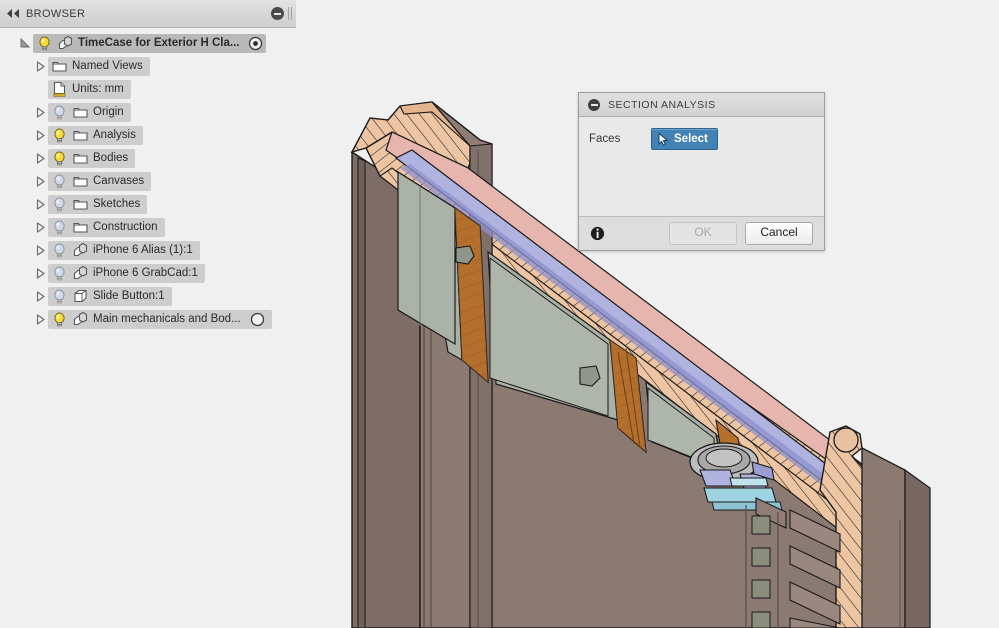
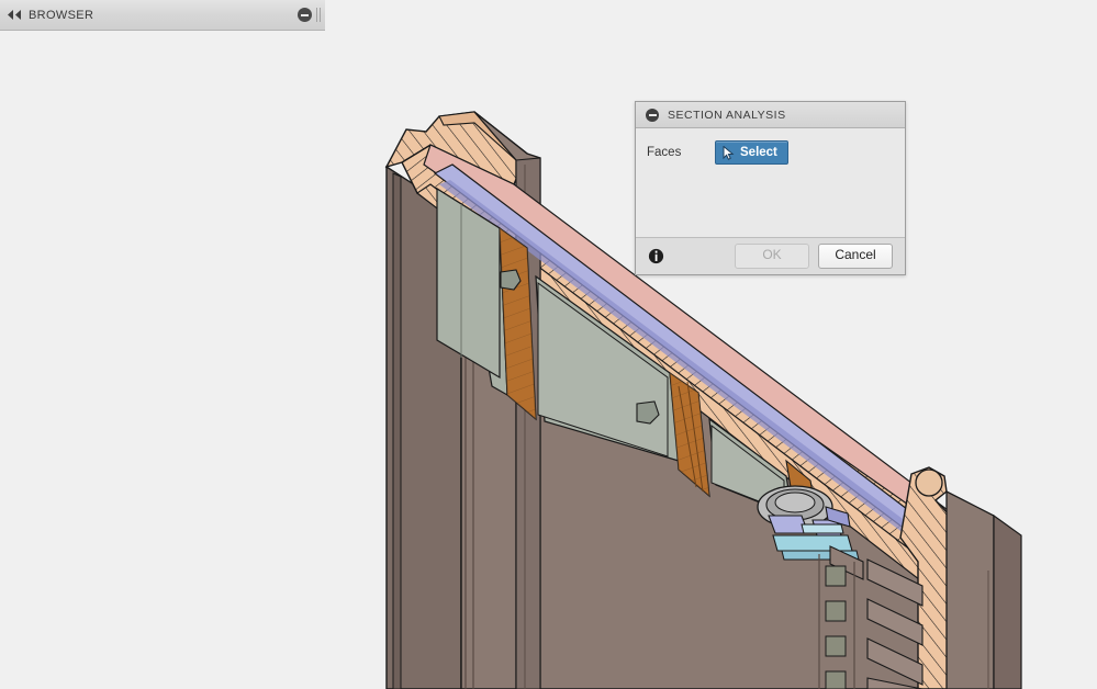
  BROWSER
- TimeCase for Exterior H Cla...
- Named Views
- Units: mm
- Origin
- Analysis
- Bodies
- Canvases
- Sketches
- Construction
- iPhone 6 Alias (1):1
- iPhone 6 GrabCad:1
- Slide Button:1
- Main mechanicals and Bod...
  SECTION ANALYSIS
  Faces
  Select
  OK
  Cancel
